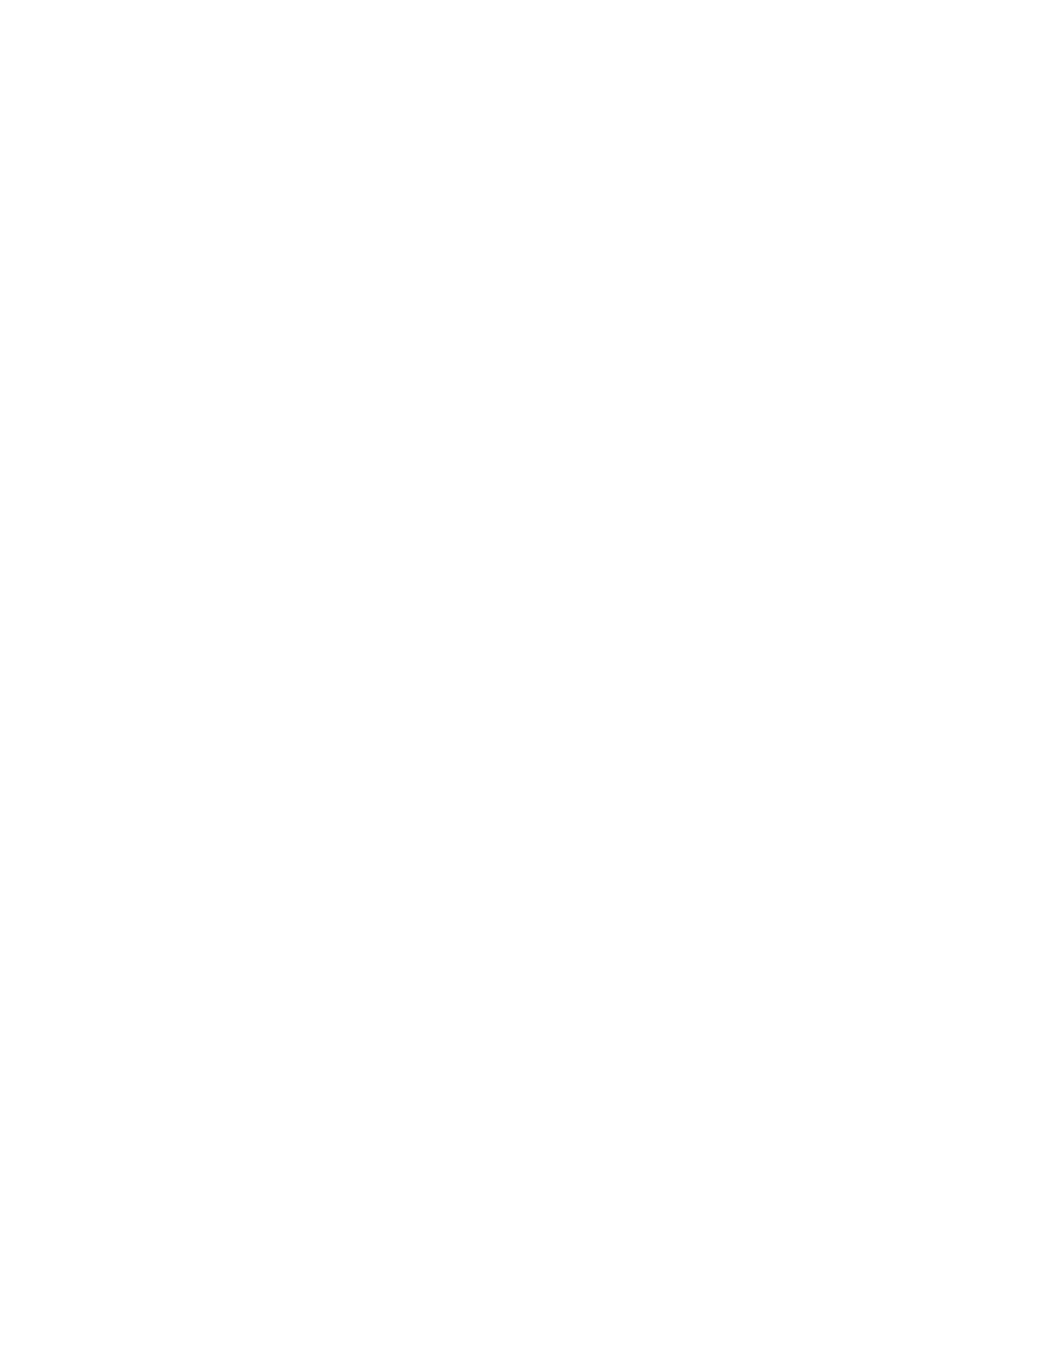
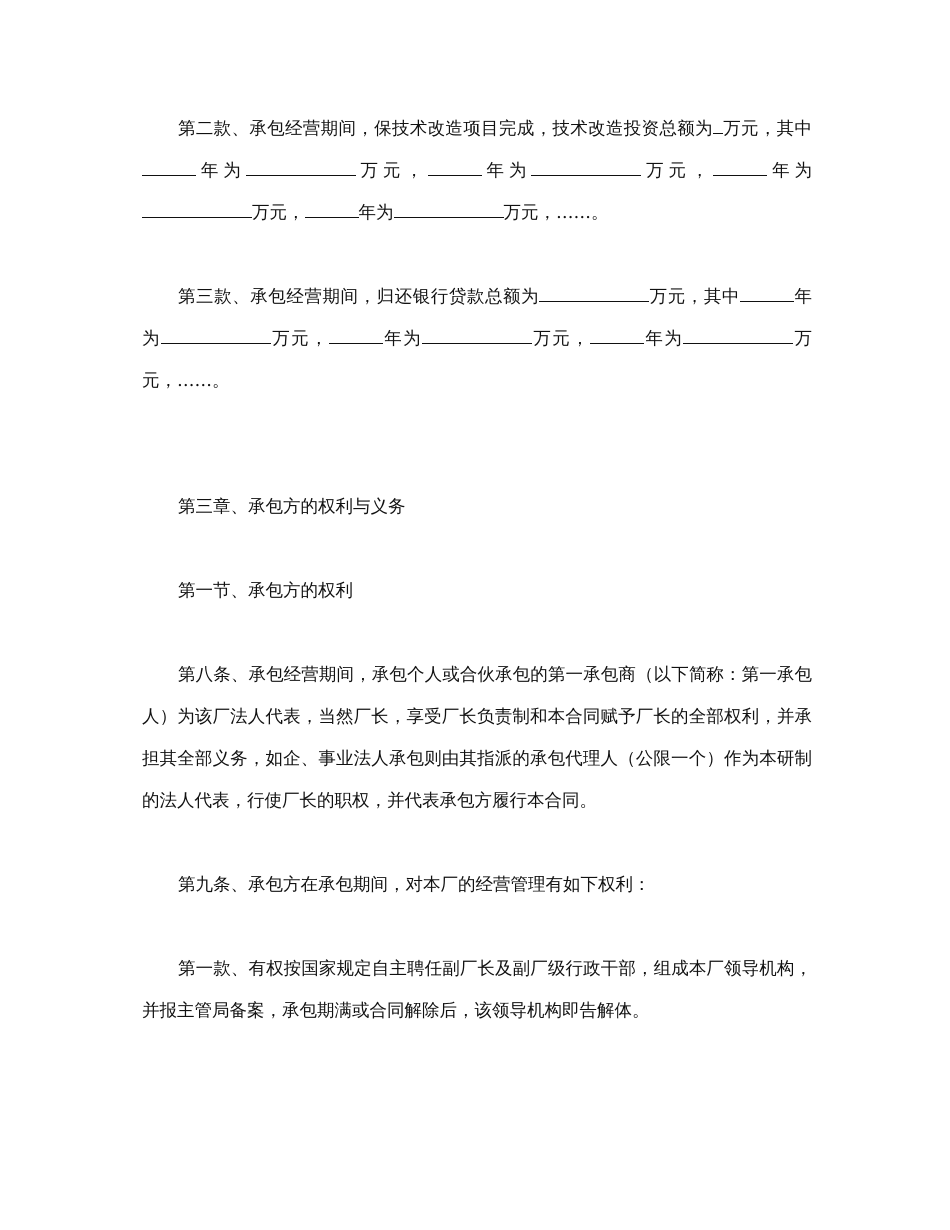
+ 第二款、承包经营期间，保技术改造项目完成，技术改造投资总额为 万元，其中年为 万元， 年为 万元， 年为万元， 年为 万元，……。
+ 第三款、承包经营期间，归还银行贷款总额为 万元，其中 年为 万元， 年为 万元， 年为 万元，……。
+ 第三章、承包方的权利与义务
+ 第一节、承包方的权利
+ 第八条、承包经营期间，承包个人或合伙承包的第一承包商（以下简称：第一承包人）为该厂法人代表，当然厂长，享受厂长负责制和本合同赋予厂长的全部权利，并承担其全部义务，如企、事业法人承包则由其指派的承包代理人（公限一个）作为本研制的法人代表，行使厂长的职权，并代表承包方履行本合同。
+ 第九条、承包方在承包期间，对本厂的经营管理有如下权利：
+ 第一款、有权按国家规定自主聘任副厂长及副厂级行政干部，组成本厂领导机构，并报主管局备案，承包期满或合同解除后，该领导机构即告解体。
